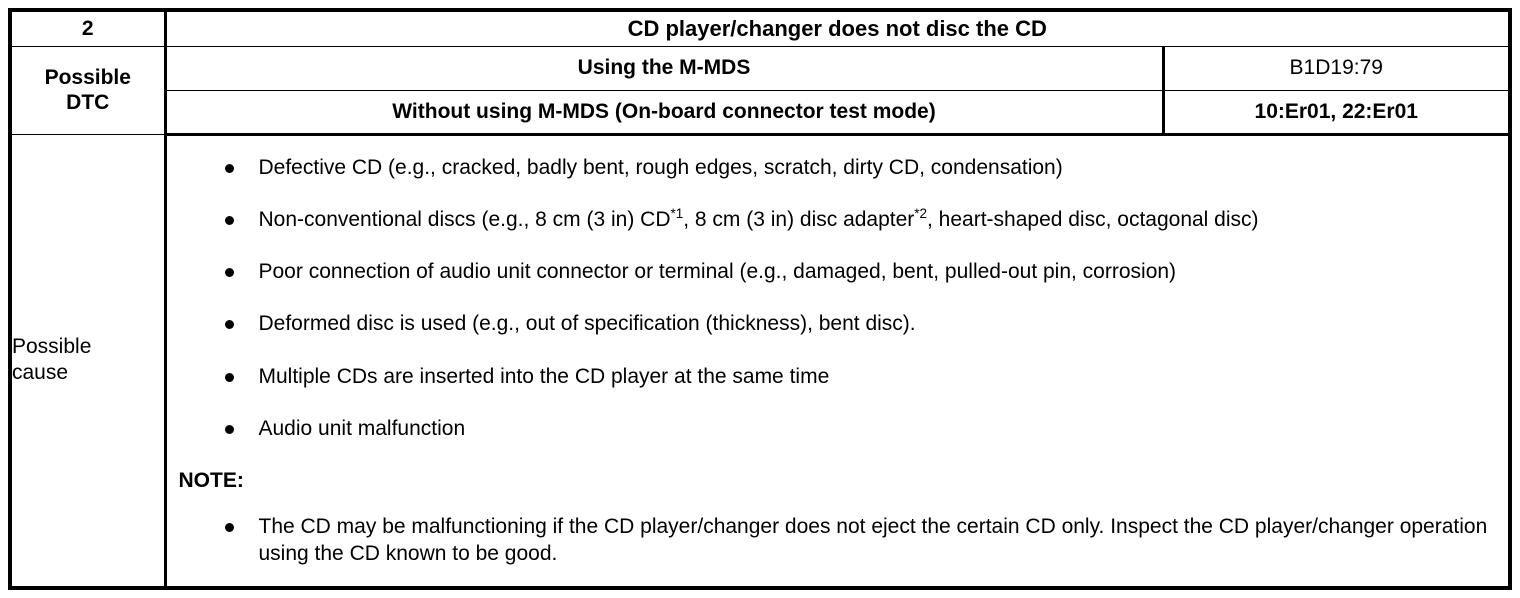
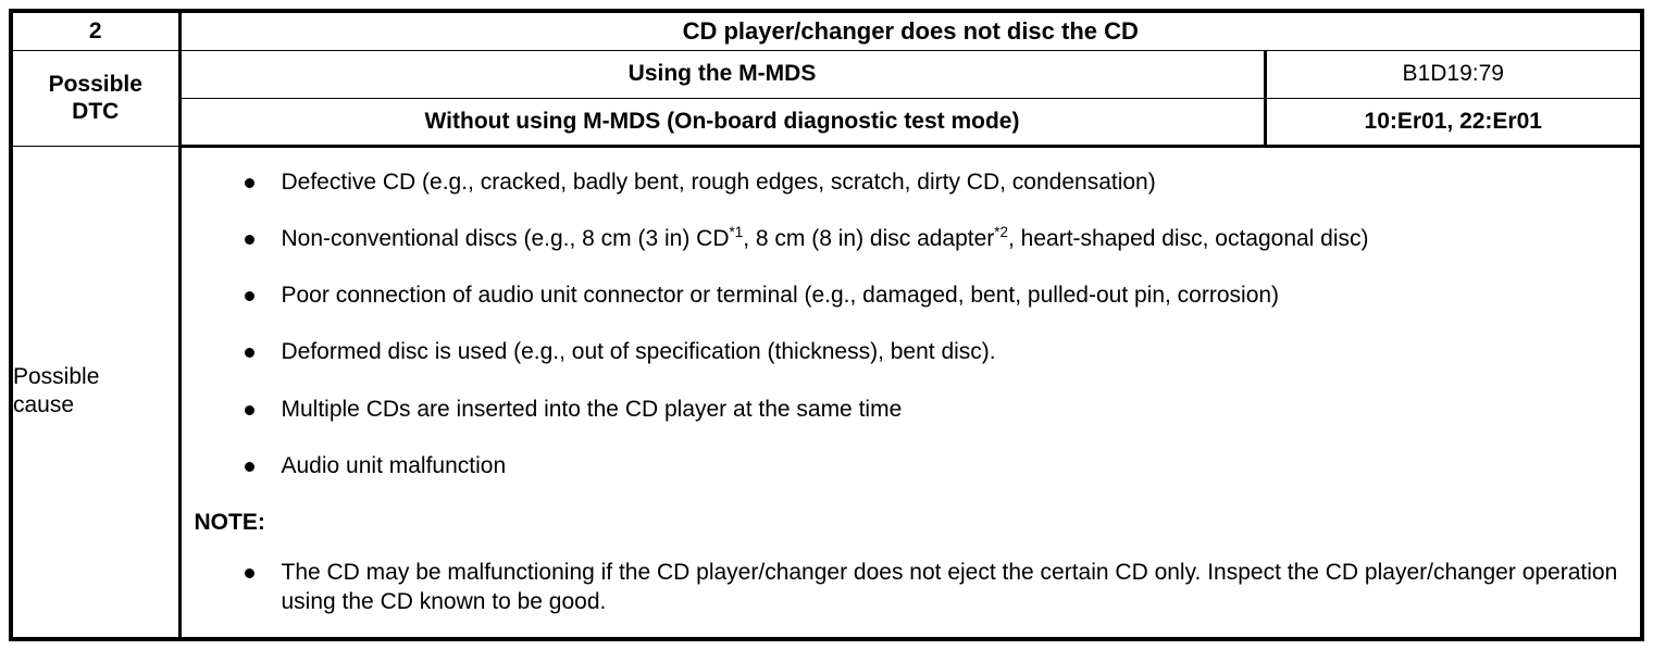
  2	CD player/changer does not disc the CD
  Possible DTC	Using the M-MDS	B1D19:79
- Without using M-MDS (On-board connector test mode)	10:Er01, 22:Er01
+ Without using M-MDS (On-board diagnostic test mode)	10:Er01, 22:Er01
- Possible cause	Defective CD (e.g., cracked, badly bent, rough edges, scratch, dirty CD, condensation) Non-conventional discs (e.g., 8 cm (3 in) CD*1, 8 cm (3 in) disc adapter*2, heart-shaped disc, octagonal disc) Poor connection of audio unit connector or terminal (e.g., damaged, bent, pulled-out pin, corrosion) Deformed disc is used (e.g., out of specification (thickness), bent disc). Multiple CDs are inserted into the CD player at the same time Audio unit malfunction NOTE: The CD may be malfunctioning if the CD player/changer does not eject the certain CD only. Inspect the CD player/changer operation using the CD known to be good.
+ Possible cause	Defective CD (e.g., cracked, badly bent, rough edges, scratch, dirty CD, condensation) Non-conventional discs (e.g., 8 cm (3 in) CD*1, 8 cm (8 in) disc adapter*2, heart-shaped disc, octagonal disc) Poor connection of audio unit connector or terminal (e.g., damaged, bent, pulled-out pin, corrosion) Deformed disc is used (e.g., out of specification (thickness), bent disc). Multiple CDs are inserted into the CD player at the same time Audio unit malfunction NOTE: The CD may be malfunctioning if the CD player/changer does not eject the certain CD only. Inspect the CD player/changer operation using the CD known to be good.
